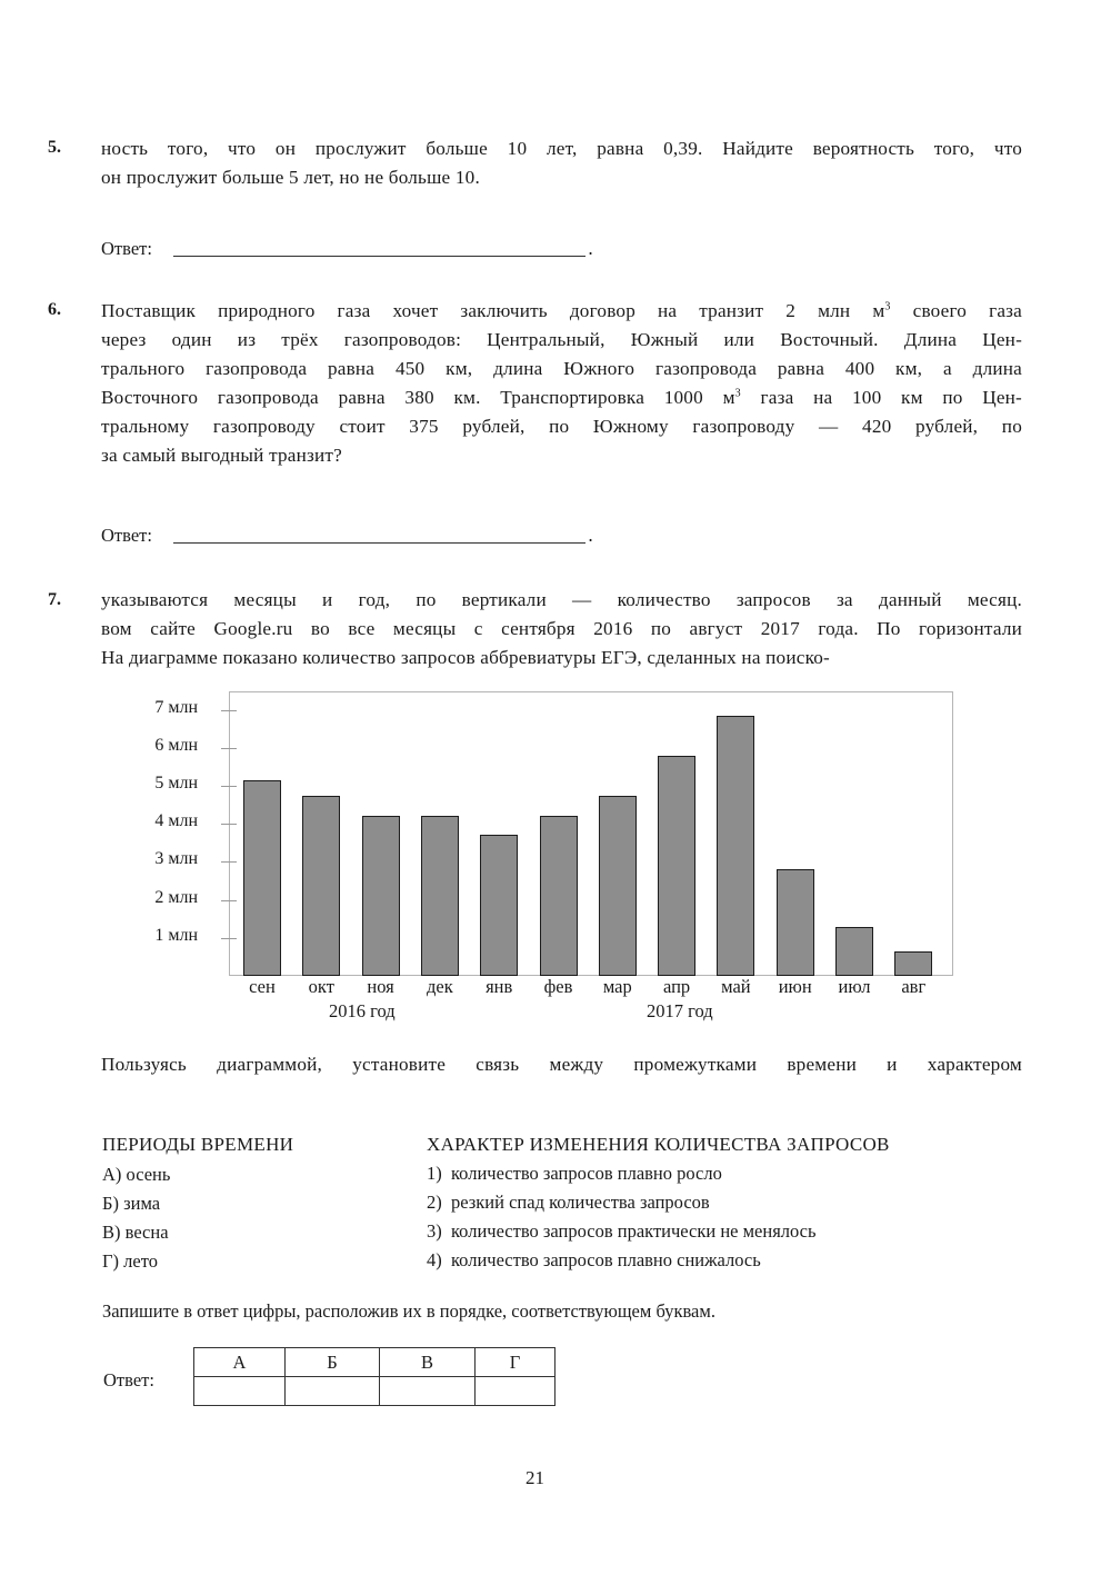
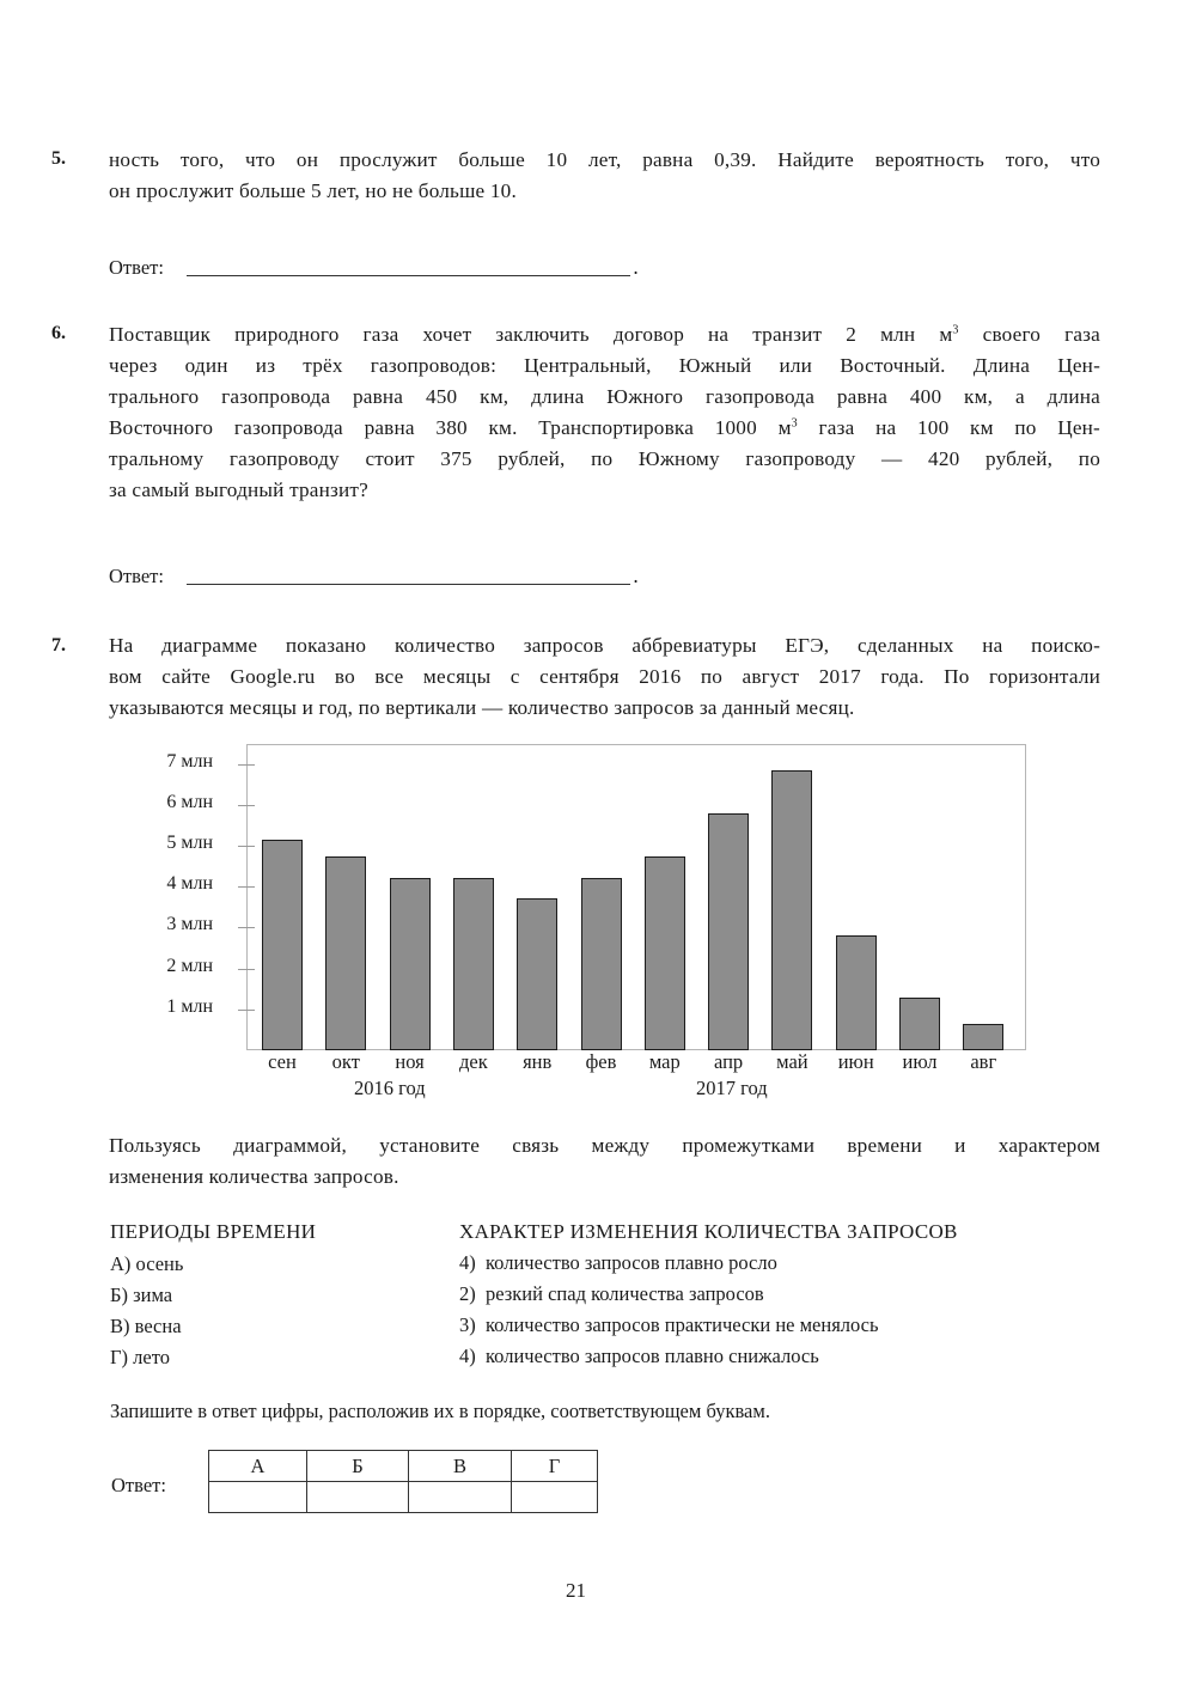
  5.
  ность того, что он прослужит больше 10 лет, равна 0,39. Найдите вероятность того, что
  он прослужит больше 5 лет, но не больше 10.
  Ответ:
  .
  6.
  Поставщик природного газа хочет заключить договор на транзит 2 млн м3 своего газа
  через один из трёх газопроводов: Центральный, Южный или Восточный. Длина Цен-
  трального газопровода равна 450 км, длина Южного газопровода равна 400 км, а длина
  Восточного газопровода равна 380 км. Транспортировка 1000 м3 газа на 100 км по Цен-
  тральному газопроводу стоит 375 рублей, по Южному газопроводу — 420 рублей, по
  за самый выгодный транзит?
  Ответ:
  .
  7.
- указываются месяцы и год, по вертикали — количество запросов за данный месяц.
+ На диаграмме показано количество запросов аббревиатуры ЕГЭ, сделанных на поиско-
  вом сайте Google.ru во все месяцы с сентября 2016 по август 2017 года. По горизонтали
- На диаграмме показано количество запросов аббревиатуры ЕГЭ, сделанных на поиско-
+ указываются месяцы и год, по вертикали — количество запросов за данный месяц.
  1 млн
  2 млн
  3 млн
  4 млн
  5 млн
  6 млн
  7 млн
  сен
  окт
  ноя
  дек
  янв
  фев
  мар
  апр
  май
  июн
  июл
  авг
  2016 год
  2017 год
  Пользуясь диаграммой, установите связь между промежутками времени и характером
+ изменения количества запросов.
  ПЕРИОДЫ ВРЕМЕНИ
  А) осень
  Б) зима
  В) весна
  Г) лето
  ХАРАКТЕР ИЗМЕНЕНИЯ КОЛИЧЕСТВА ЗАПРОСОВ
- 1) количество запросов плавно росло
+ 4) количество запросов плавно росло
  2) резкий спад количества запросов
  3) количество запросов практически не менялось
  4) количество запросов плавно снижалось
  Запишите в ответ цифры, расположив их в порядке, соответствующем буквам.
  Ответ:
  А	Б	В	Г
  21
